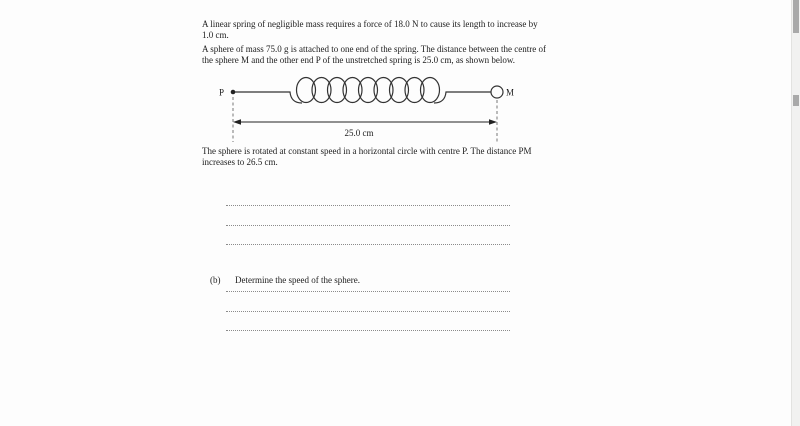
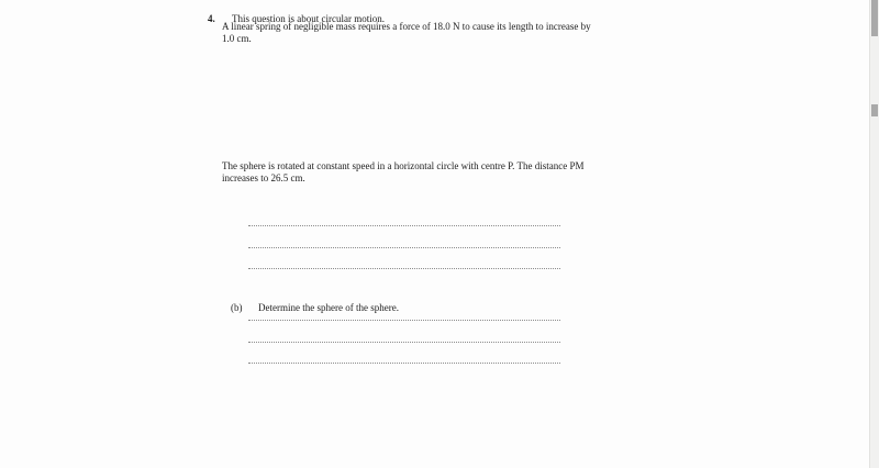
+ 4. This question is about circular motion.
  A linear spring of negligible mass requires a force of 18.0 N to cause its length to increase by
  1.0 cm.
- A sphere of mass 75.0 g is attached to one end of the spring. The distance between the centre of
- the sphere M and the other end P of the unstretched spring is 25.0 cm, as shown below.
- P
- M
- 25.0 cm
  The sphere is rotated at constant speed in a horizontal circle with centre P. The distance PM
  increases to 26.5 cm.
- (b) Determine the speed of the sphere.
+ (b) Determine the sphere of the sphere.
